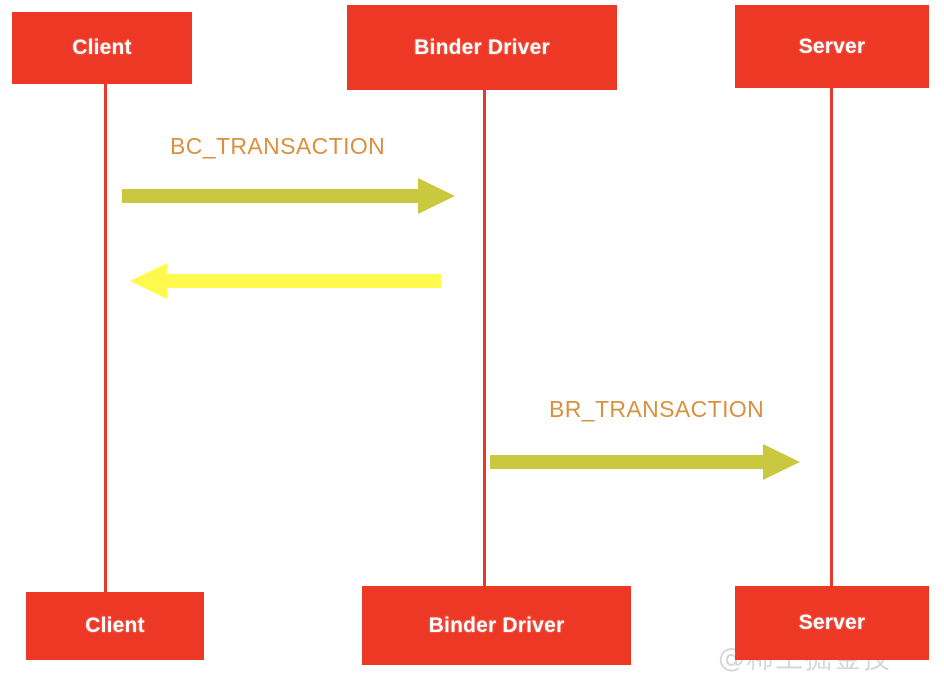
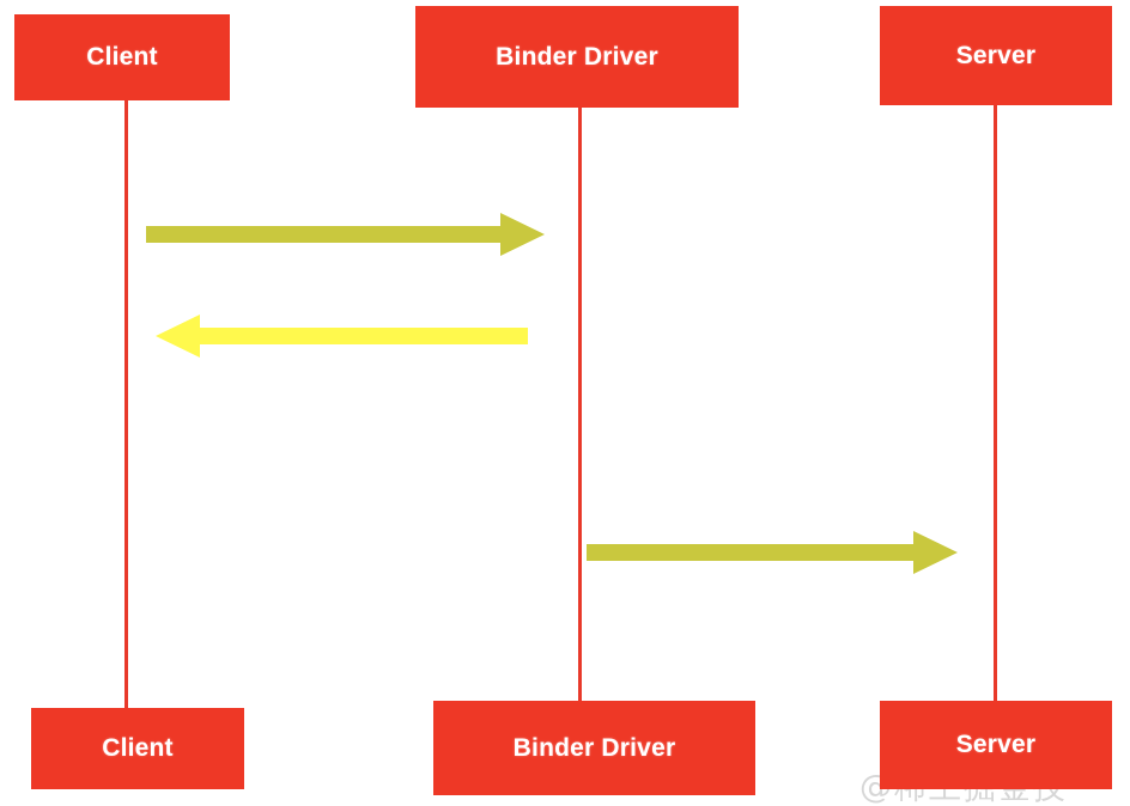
  Client
  Binder Driver
  Server
- BC_TRANSACTION
- BR_TRANSACTION
  Client
  Binder Driver
  Server
